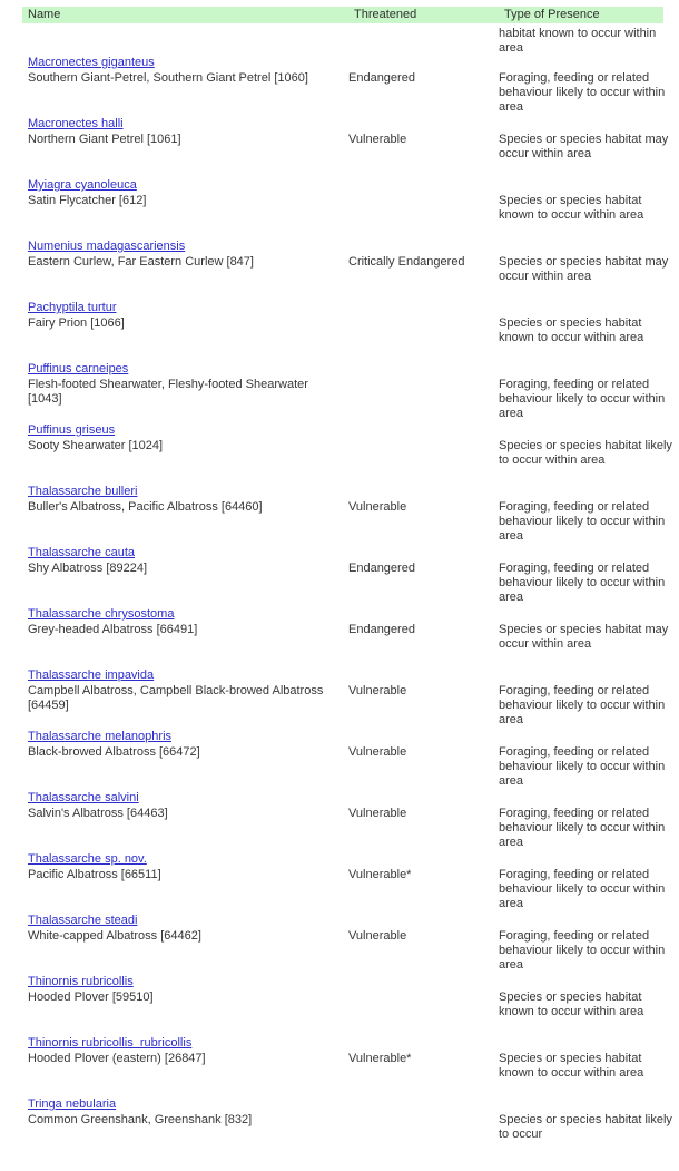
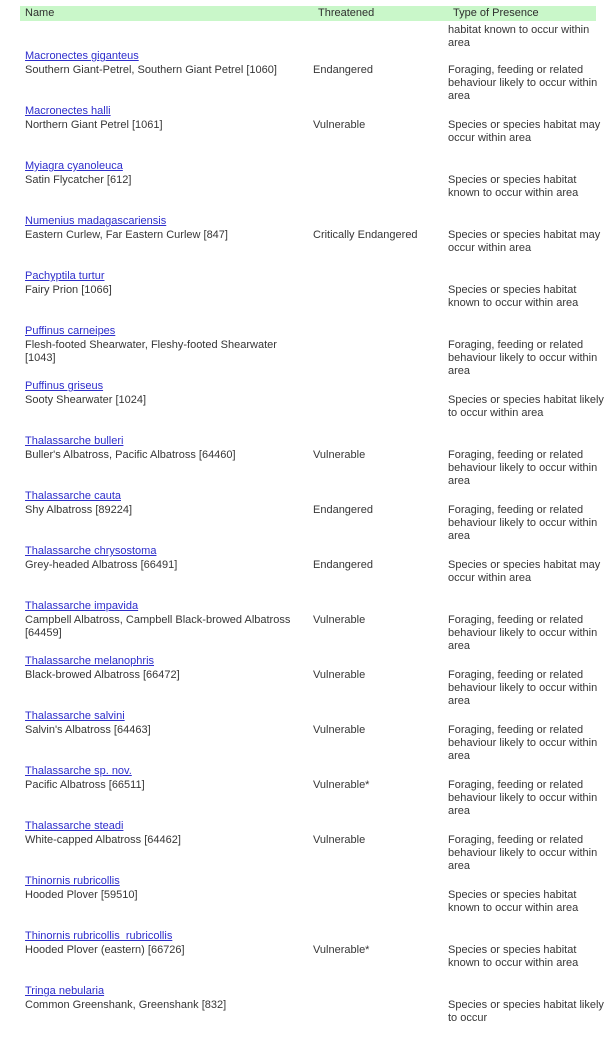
  Name
  Threatened
  Type of Presence
  habitat known to occur within area
  Macronectes giganteus
  Southern Giant-Petrel, Southern Giant Petrel [1060]
  Endangered
  Foraging, feeding or related behaviour likely to occur within area
  Macronectes halli
  Northern Giant Petrel [1061]
  Vulnerable
  Species or species habitat may occur within area
  Myiagra cyanoleuca
  Satin Flycatcher [612]
  Species or species habitat known to occur within area
  Numenius madagascariensis
  Eastern Curlew, Far Eastern Curlew [847]
  Critically Endangered
  Species or species habitat may occur within area
  Pachyptila turtur
  Fairy Prion [1066]
  Species or species habitat known to occur within area
  Puffinus carneipes
  Flesh-footed Shearwater, Fleshy-footed Shearwater [1043]
  Foraging, feeding or related behaviour likely to occur within area
  Puffinus griseus
  Sooty Shearwater [1024]
  Species or species habitat likely to occur within area
  Thalassarche bulleri
  Buller's Albatross, Pacific Albatross [64460]
  Vulnerable
  Foraging, feeding or related behaviour likely to occur within area
  Thalassarche cauta
  Shy Albatross [89224]
  Endangered
  Foraging, feeding or related behaviour likely to occur within area
  Thalassarche chrysostoma
  Grey-headed Albatross [66491]
  Endangered
  Species or species habitat may occur within area
  Thalassarche impavida
  Campbell Albatross, Campbell Black-browed Albatross [64459]
  Vulnerable
  Foraging, feeding or related behaviour likely to occur within area
  Thalassarche melanophris
  Black-browed Albatross [66472]
  Vulnerable
  Foraging, feeding or related behaviour likely to occur within area
  Thalassarche salvini
  Salvin's Albatross [64463]
  Vulnerable
  Foraging, feeding or related behaviour likely to occur within area
  Thalassarche sp. nov.
  Pacific Albatross [66511]
  Vulnerable*
  Foraging, feeding or related behaviour likely to occur within area
  Thalassarche steadi
  White-capped Albatross [64462]
  Vulnerable
  Foraging, feeding or related behaviour likely to occur within area
  Thinornis rubricollis
  Hooded Plover [59510]
  Species or species habitat known to occur within area
  Thinornis rubricollis rubricollis
- Hooded Plover (eastern) [26847]
+ Hooded Plover (eastern) [66726]
  Vulnerable*
  Species or species habitat known to occur within area
  Tringa nebularia
  Common Greenshank, Greenshank [832]
  Species or species habitat likely to occur
